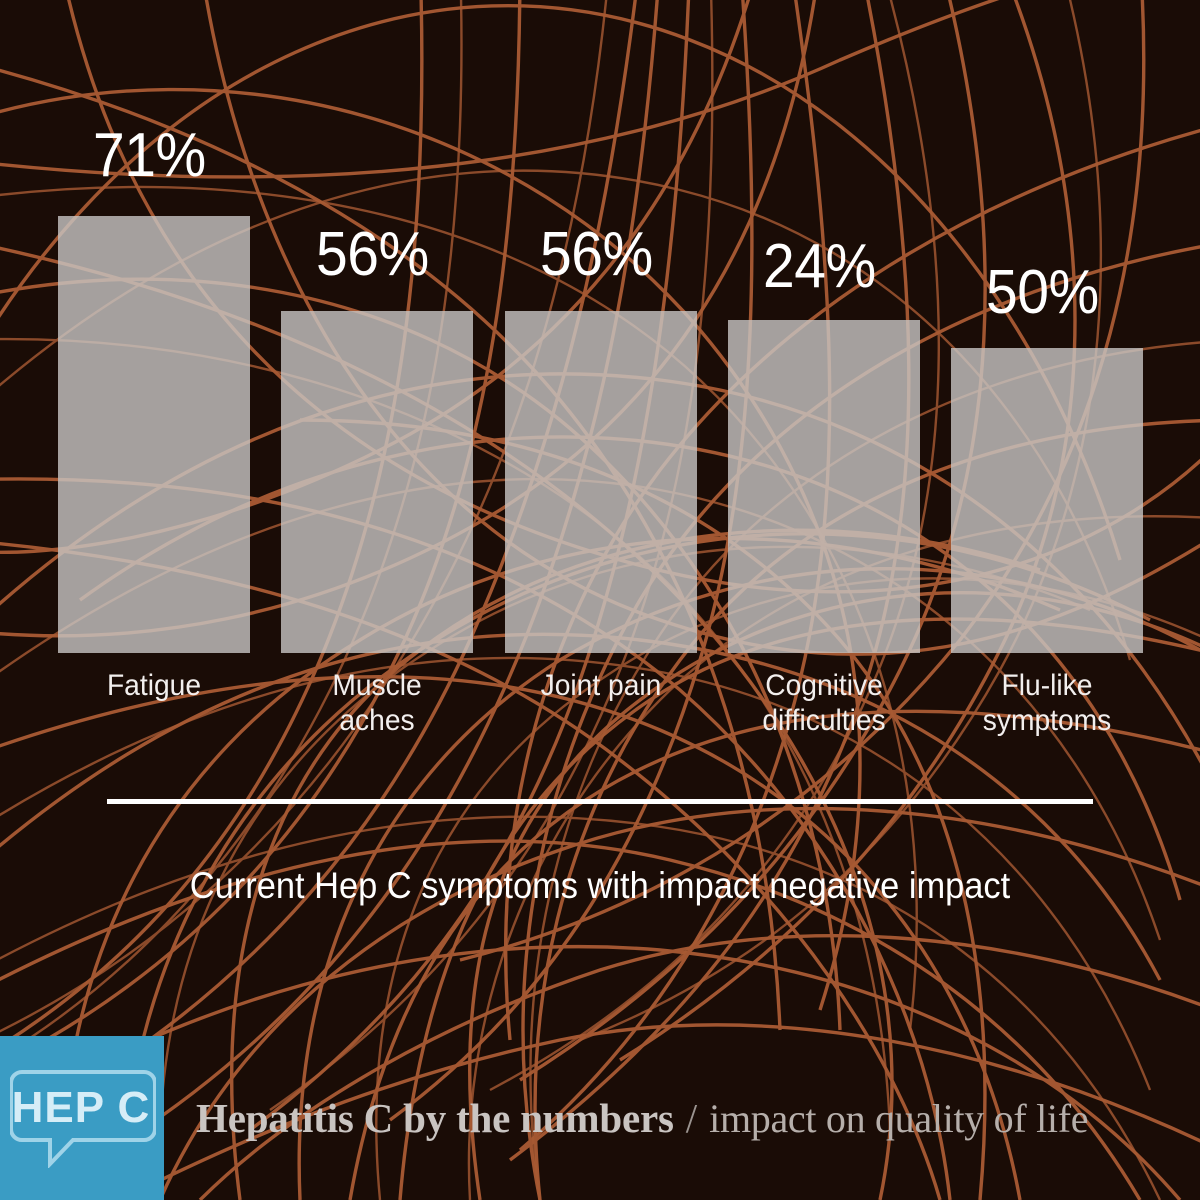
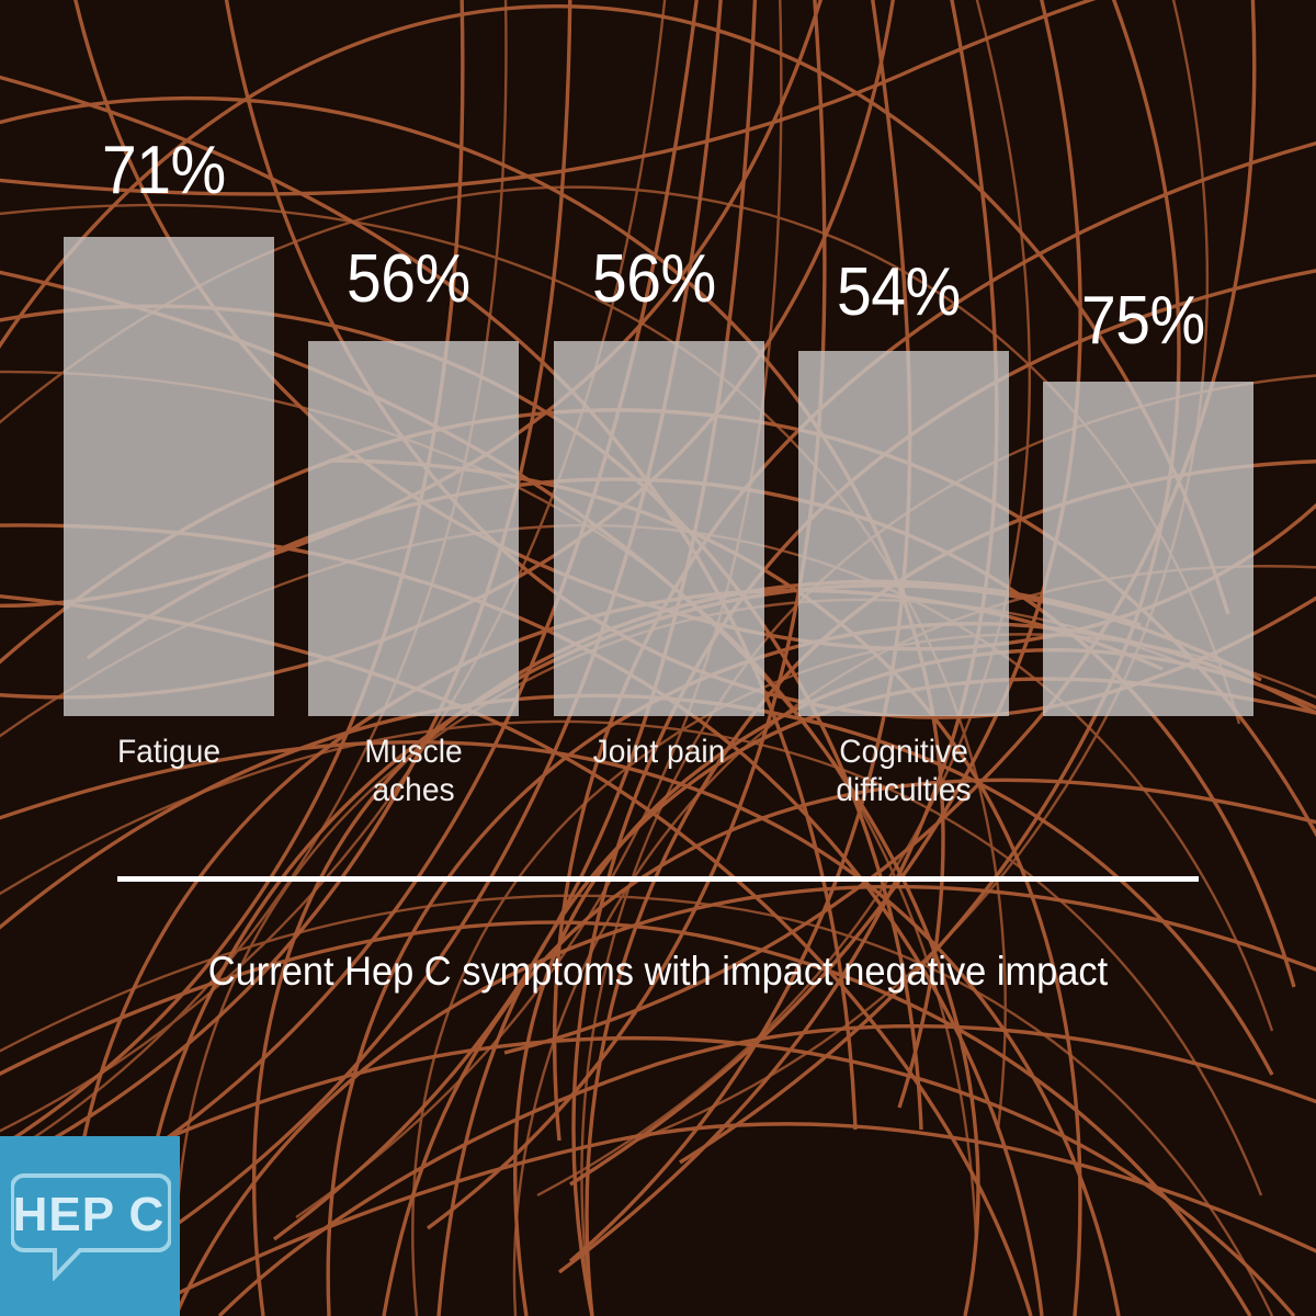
  71%
  Fatigue
  56%
  Muscle
  aches
  56%
  Joint pain
- 24%
+ 54%
  Cognitive
  difficulties
- 50%
+ 75%
- Flu-like
- symptoms
  Current Hep C symptoms with impact negative impact
  HEP C
- Hepatitis C by the numbers
- /
- impact on quality of life
